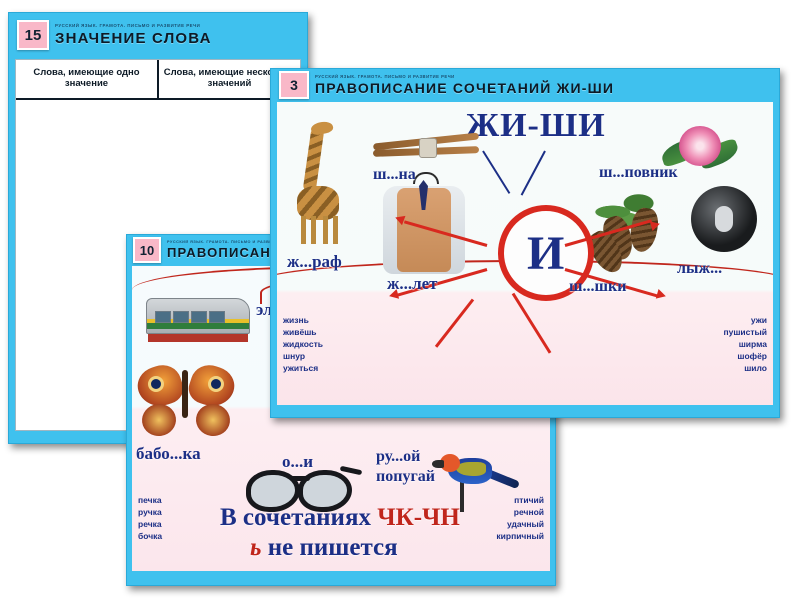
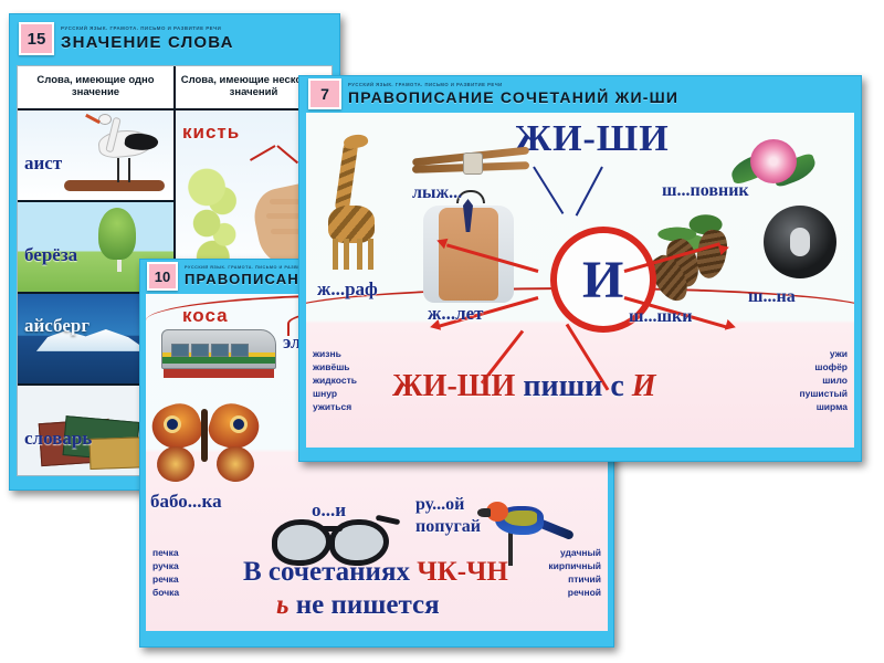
  15
  ЗНАЧЕНИЕ СЛОВА
  Слова, имеющие одно значение
  Слова, имеющие неск значений
+ аист
+ берёза
+ айсберг
+ словарь
+ кисть
+ коса
  10
  ПРАВОПИСАН
  бабо...ка
  о...и
  ру...ой
  попугай
  печка
  ручка
  речка
  бочка
- птичий
+ удачный
- речной
+ кирпичный
- удачный
+ птичий
- кирпичный
+ речной
  В сочетаниях ЧК-ЧН
  ь не пишется
- 3
+ 7
  ПРАВОПИСАНИЕ СОЧЕТАНИЙ ЖИ-ШИ
  ЖИ-ШИ
  И
- ш...на
+ лыж...
  ж...раф
  ж...лет
  ш...повник
- лыж...
+ ш...на
  ш...шки
  жизнь
  живёшь
  жидкость
  шнур
  ужиться
  ужи
- пушистый
+ шофёр
- ширма
+ шило
- шофёр
+ пушистый
- шило
+ ширма
+ ЖИ-ШИ пиши с И
